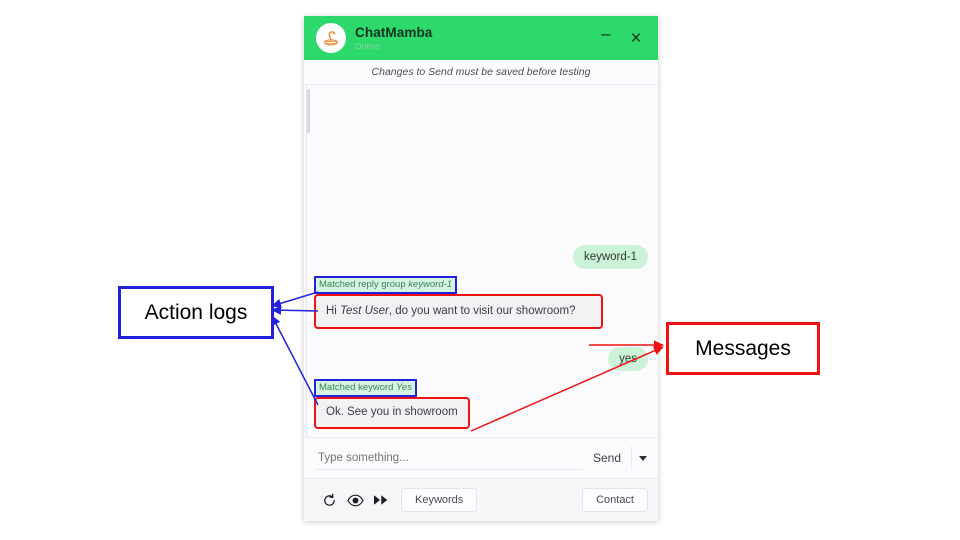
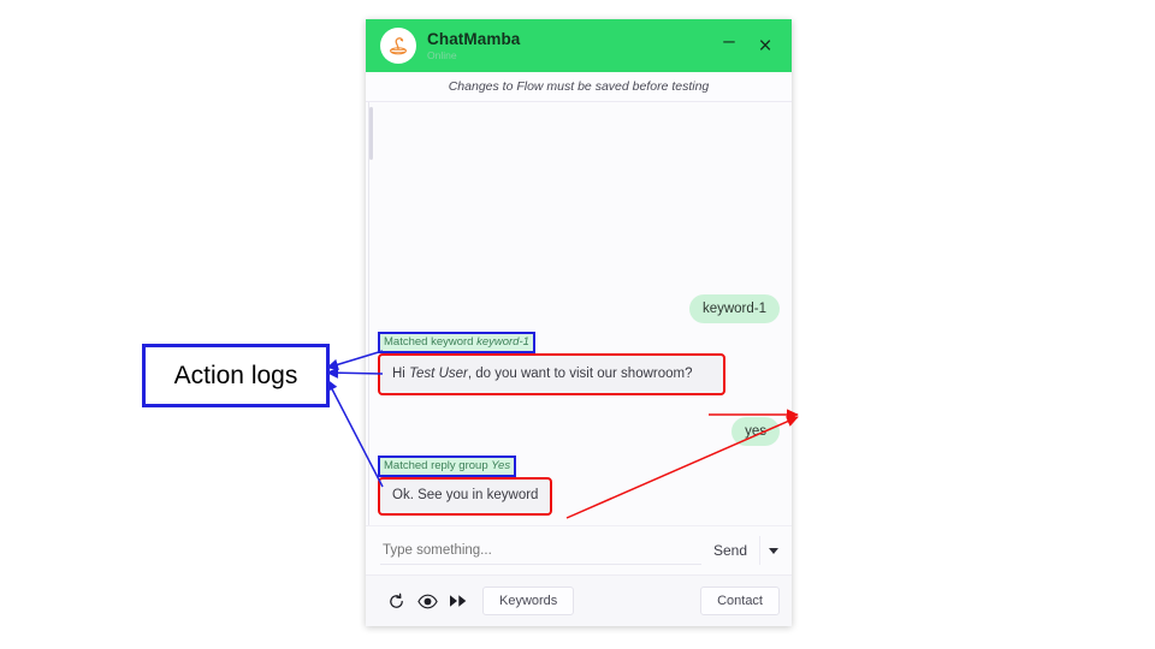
  ChatMamba
  Online
  –
  ×
- Changes to Send must be saved before testing
+ Changes to Flow must be saved before testing
  keyword-1
- Matched reply group keyword-1
+ Matched keyword keyword-1
  Hi Test User, do you want to visit our showroom?
- Matched keyword Yes
+ Matched reply group Yes
- Ok. See you in showroom
+ Ok. See you in keyword
  Type something...
  Send
  Keywords
  Contact
  Action logs
- Messages
